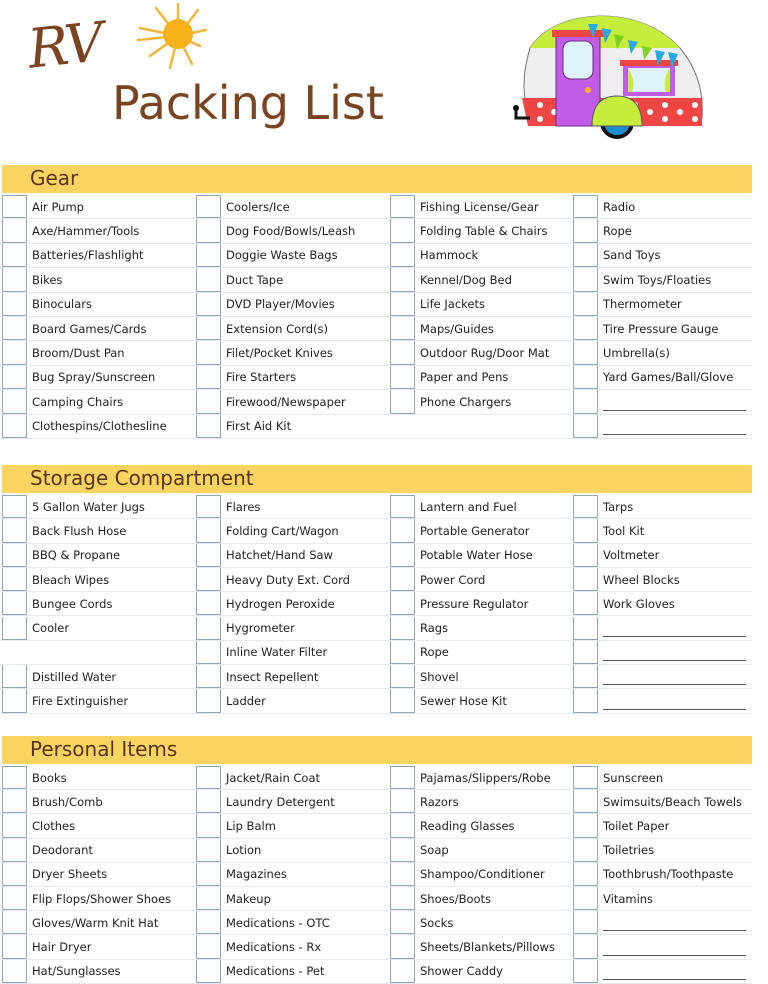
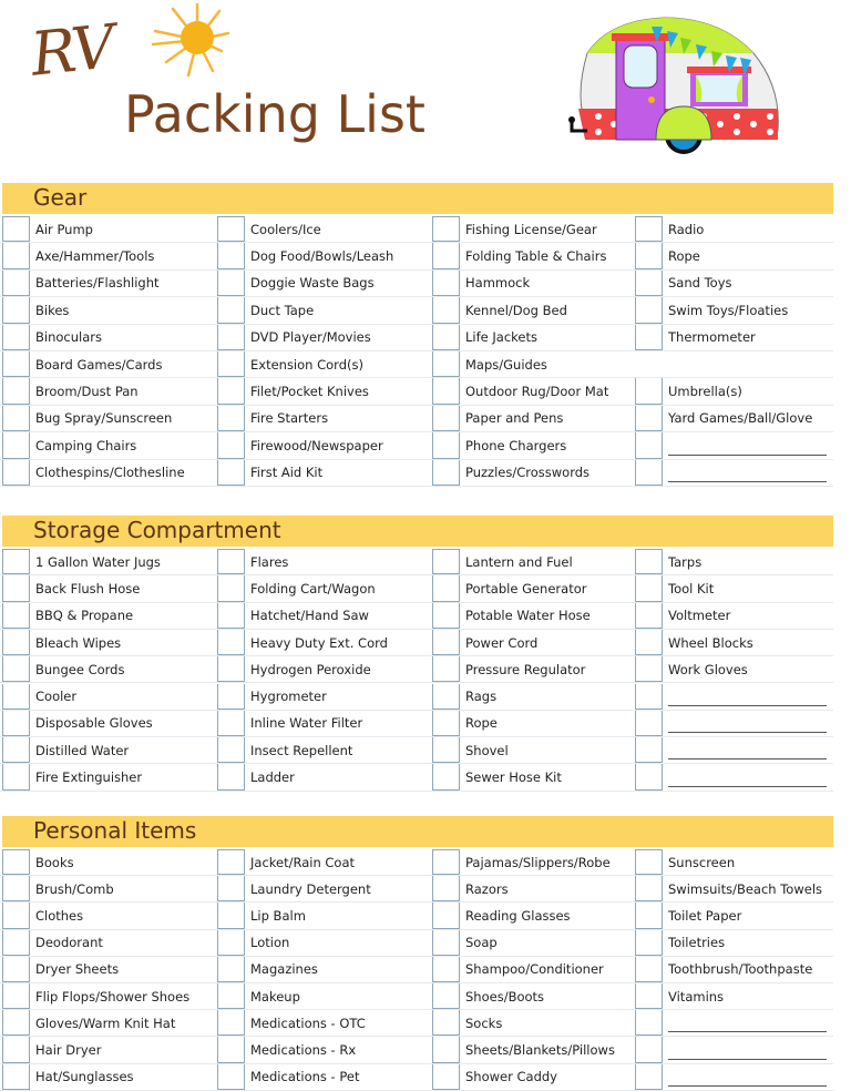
  Packing List
  Gear
  Air Pump
  Coolers/Ice
  Fishing License/Gear
  Radio
  Axe/Hammer/Tools
  Dog Food/Bowls/Leash
  Folding Table & Chairs
  Rope
  Batteries/Flashlight
  Doggie Waste Bags
  Hammock
  Sand Toys
  Bikes
  Duct Tape
  Kennel/Dog Bed
  Swim Toys/Floaties
  Binoculars
  DVD Player/Movies
  Life Jackets
  Thermometer
  Board Games/Cards
  Extension Cord(s)
  Maps/Guides
- Tire Pressure Gauge
  Broom/Dust Pan
  Filet/Pocket Knives
  Outdoor Rug/Door Mat
  Umbrella(s)
  Bug Spray/Sunscreen
  Fire Starters
  Paper and Pens
  Yard Games/Ball/Glove
  Camping Chairs
  Firewood/Newspaper
  Phone Chargers
  Clothespins/Clothesline
  First Aid Kit
+ Puzzles/Crosswords
  Storage Compartment
- 5 Gallon Water Jugs
+ 1 Gallon Water Jugs
  Flares
  Lantern and Fuel
  Tarps
  Back Flush Hose
  Folding Cart/Wagon
  Portable Generator
  Tool Kit
  BBQ & Propane
  Hatchet/Hand Saw
  Potable Water Hose
  Voltmeter
  Bleach Wipes
  Heavy Duty Ext. Cord
  Power Cord
  Wheel Blocks
  Bungee Cords
  Hydrogen Peroxide
  Pressure Regulator
  Work Gloves
  Cooler
  Hygrometer
  Rags
+ Disposable Gloves
  Inline Water Filter
  Rope
  Distilled Water
  Insect Repellent
  Shovel
  Fire Extinguisher
  Ladder
  Sewer Hose Kit
  Personal Items
  Books
  Jacket/Rain Coat
  Pajamas/Slippers/Robe
  Sunscreen
  Brush/Comb
  Laundry Detergent
  Razors
  Swimsuits/Beach Towels
  Clothes
  Lip Balm
  Reading Glasses
  Toilet Paper
  Deodorant
  Lotion
  Soap
  Toiletries
  Dryer Sheets
  Magazines
  Shampoo/Conditioner
  Toothbrush/Toothpaste
  Flip Flops/Shower Shoes
  Makeup
  Shoes/Boots
  Vitamins
  Gloves/Warm Knit Hat
  Medications - OTC
  Socks
  Hair Dryer
  Medications - Rx
  Sheets/Blankets/Pillows
  Hat/Sunglasses
  Medications - Pet
  Shower Caddy
